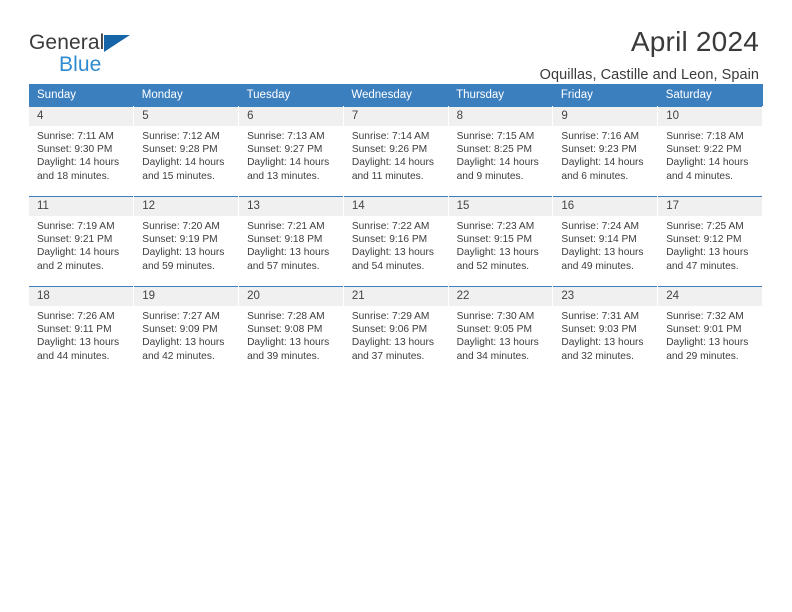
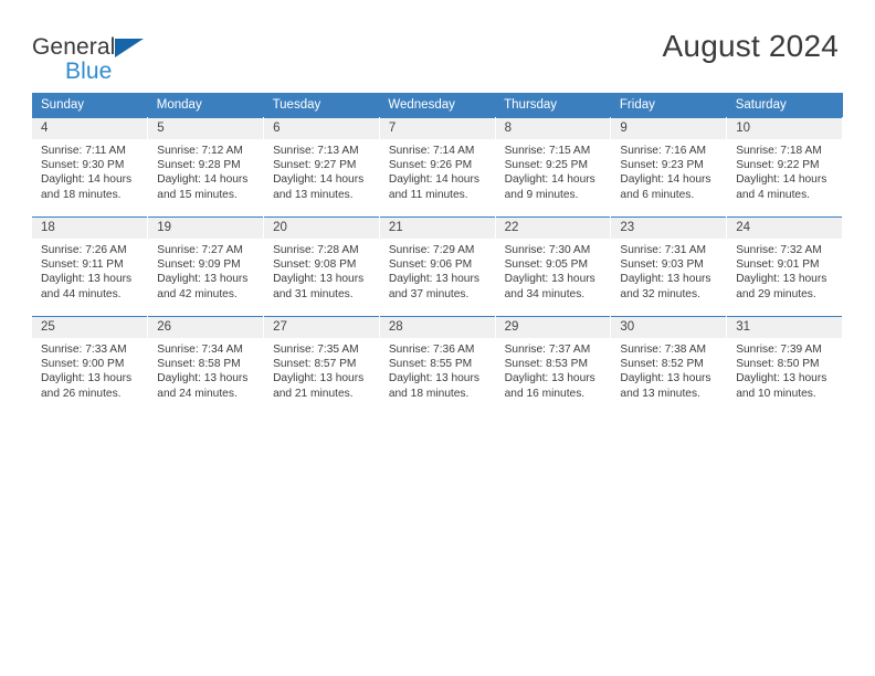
  General
  Blue
- April 2024
+ August 2024
- Oquillas, Castille and Leon, Spain
  Sunday	Monday	Tuesday	Wednesday	Thursday	Friday	Saturday
- 4Sunrise: 7:11 AMSunset: 9:30 PMDaylight: 14 hoursand 18 minutes.	5Sunrise: 7:12 AMSunset: 9:28 PMDaylight: 14 hoursand 15 minutes.	6Sunrise: 7:13 AMSunset: 9:27 PMDaylight: 14 hoursand 13 minutes.	7Sunrise: 7:14 AMSunset: 9:26 PMDaylight: 14 hoursand 11 minutes.	8Sunrise: 7:15 AMSunset: 8:25 PMDaylight: 14 hoursand 9 minutes.	9Sunrise: 7:16 AMSunset: 9:23 PMDaylight: 14 hoursand 6 minutes.	10Sunrise: 7:18 AMSunset: 9:22 PMDaylight: 14 hoursand 4 minutes.
+ 4Sunrise: 7:11 AMSunset: 9:30 PMDaylight: 14 hoursand 18 minutes.	5Sunrise: 7:12 AMSunset: 9:28 PMDaylight: 14 hoursand 15 minutes.	6Sunrise: 7:13 AMSunset: 9:27 PMDaylight: 14 hoursand 13 minutes.	7Sunrise: 7:14 AMSunset: 9:26 PMDaylight: 14 hoursand 11 minutes.	8Sunrise: 7:15 AMSunset: 9:25 PMDaylight: 14 hoursand 9 minutes.	9Sunrise: 7:16 AMSunset: 9:23 PMDaylight: 14 hoursand 6 minutes.	10Sunrise: 7:18 AMSunset: 9:22 PMDaylight: 14 hoursand 4 minutes.
- 11Sunrise: 7:19 AMSunset: 9:21 PMDaylight: 14 hoursand 2 minutes.	12Sunrise: 7:20 AMSunset: 9:19 PMDaylight: 13 hoursand 59 minutes.	13Sunrise: 7:21 AMSunset: 9:18 PMDaylight: 13 hoursand 57 minutes.	14Sunrise: 7:22 AMSunset: 9:16 PMDaylight: 13 hoursand 54 minutes.	15Sunrise: 7:23 AMSunset: 9:15 PMDaylight: 13 hoursand 52 minutes.	16Sunrise: 7:24 AMSunset: 9:14 PMDaylight: 13 hoursand 49 minutes.	17Sunrise: 7:25 AMSunset: 9:12 PMDaylight: 13 hoursand 47 minutes.
- 18Sunrise: 7:26 AMSunset: 9:11 PMDaylight: 13 hoursand 44 minutes.	19Sunrise: 7:27 AMSunset: 9:09 PMDaylight: 13 hoursand 42 minutes.	20Sunrise: 7:28 AMSunset: 9:08 PMDaylight: 13 hoursand 39 minutes.	21Sunrise: 7:29 AMSunset: 9:06 PMDaylight: 13 hoursand 37 minutes.	22Sunrise: 7:30 AMSunset: 9:05 PMDaylight: 13 hoursand 34 minutes.	23Sunrise: 7:31 AMSunset: 9:03 PMDaylight: 13 hoursand 32 minutes.	24Sunrise: 7:32 AMSunset: 9:01 PMDaylight: 13 hoursand 29 minutes.
+ 18Sunrise: 7:26 AMSunset: 9:11 PMDaylight: 13 hoursand 44 minutes.	19Sunrise: 7:27 AMSunset: 9:09 PMDaylight: 13 hoursand 42 minutes.	20Sunrise: 7:28 AMSunset: 9:08 PMDaylight: 13 hoursand 31 minutes.	21Sunrise: 7:29 AMSunset: 9:06 PMDaylight: 13 hoursand 37 minutes.	22Sunrise: 7:30 AMSunset: 9:05 PMDaylight: 13 hoursand 34 minutes.	23Sunrise: 7:31 AMSunset: 9:03 PMDaylight: 13 hoursand 32 minutes.	24Sunrise: 7:32 AMSunset: 9:01 PMDaylight: 13 hoursand 29 minutes.
+ 25Sunrise: 7:33 AMSunset: 9:00 PMDaylight: 13 hoursand 26 minutes.	26Sunrise: 7:34 AMSunset: 8:58 PMDaylight: 13 hoursand 24 minutes.	27Sunrise: 7:35 AMSunset: 8:57 PMDaylight: 13 hoursand 21 minutes.	28Sunrise: 7:36 AMSunset: 8:55 PMDaylight: 13 hoursand 18 minutes.	29Sunrise: 7:37 AMSunset: 8:53 PMDaylight: 13 hoursand 16 minutes.	30Sunrise: 7:38 AMSunset: 8:52 PMDaylight: 13 hoursand 13 minutes.	31Sunrise: 7:39 AMSunset: 8:50 PMDaylight: 13 hoursand 10 minutes.
